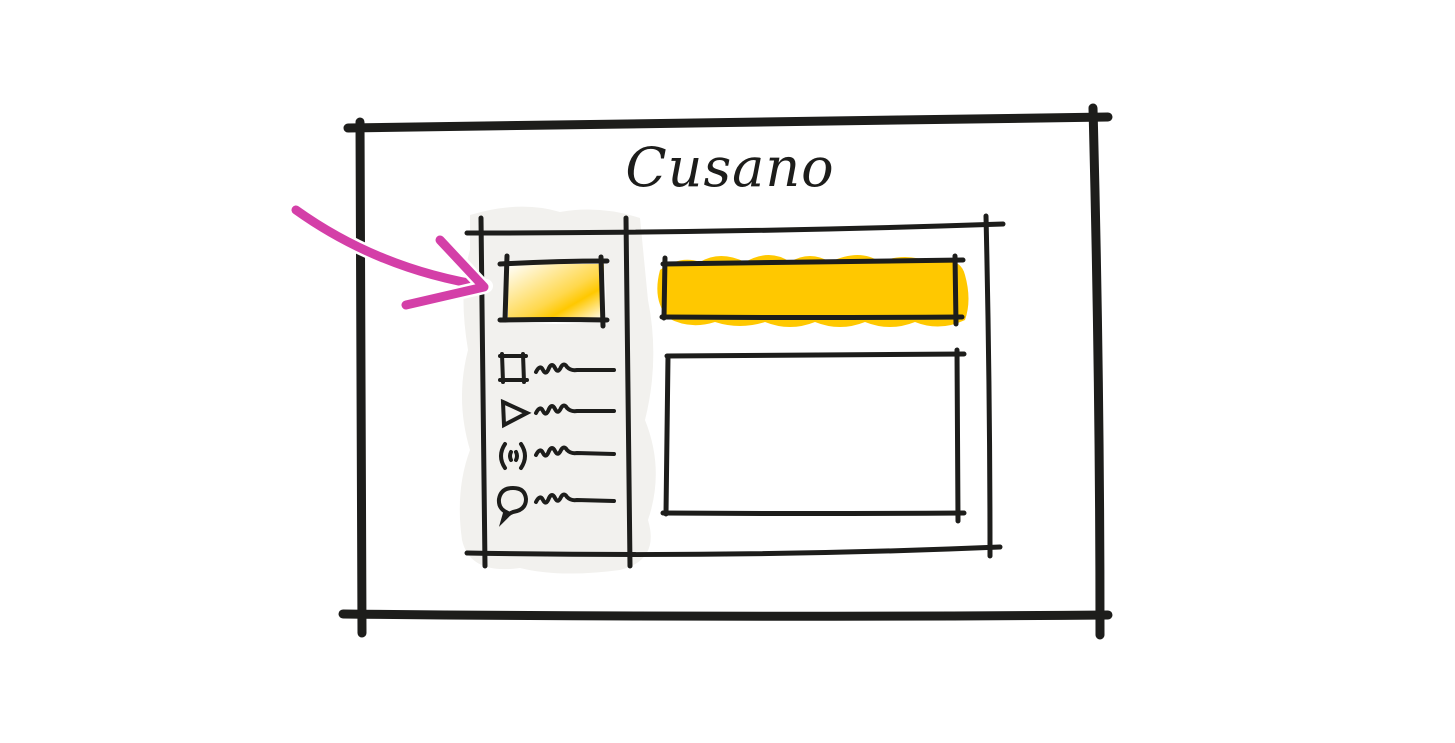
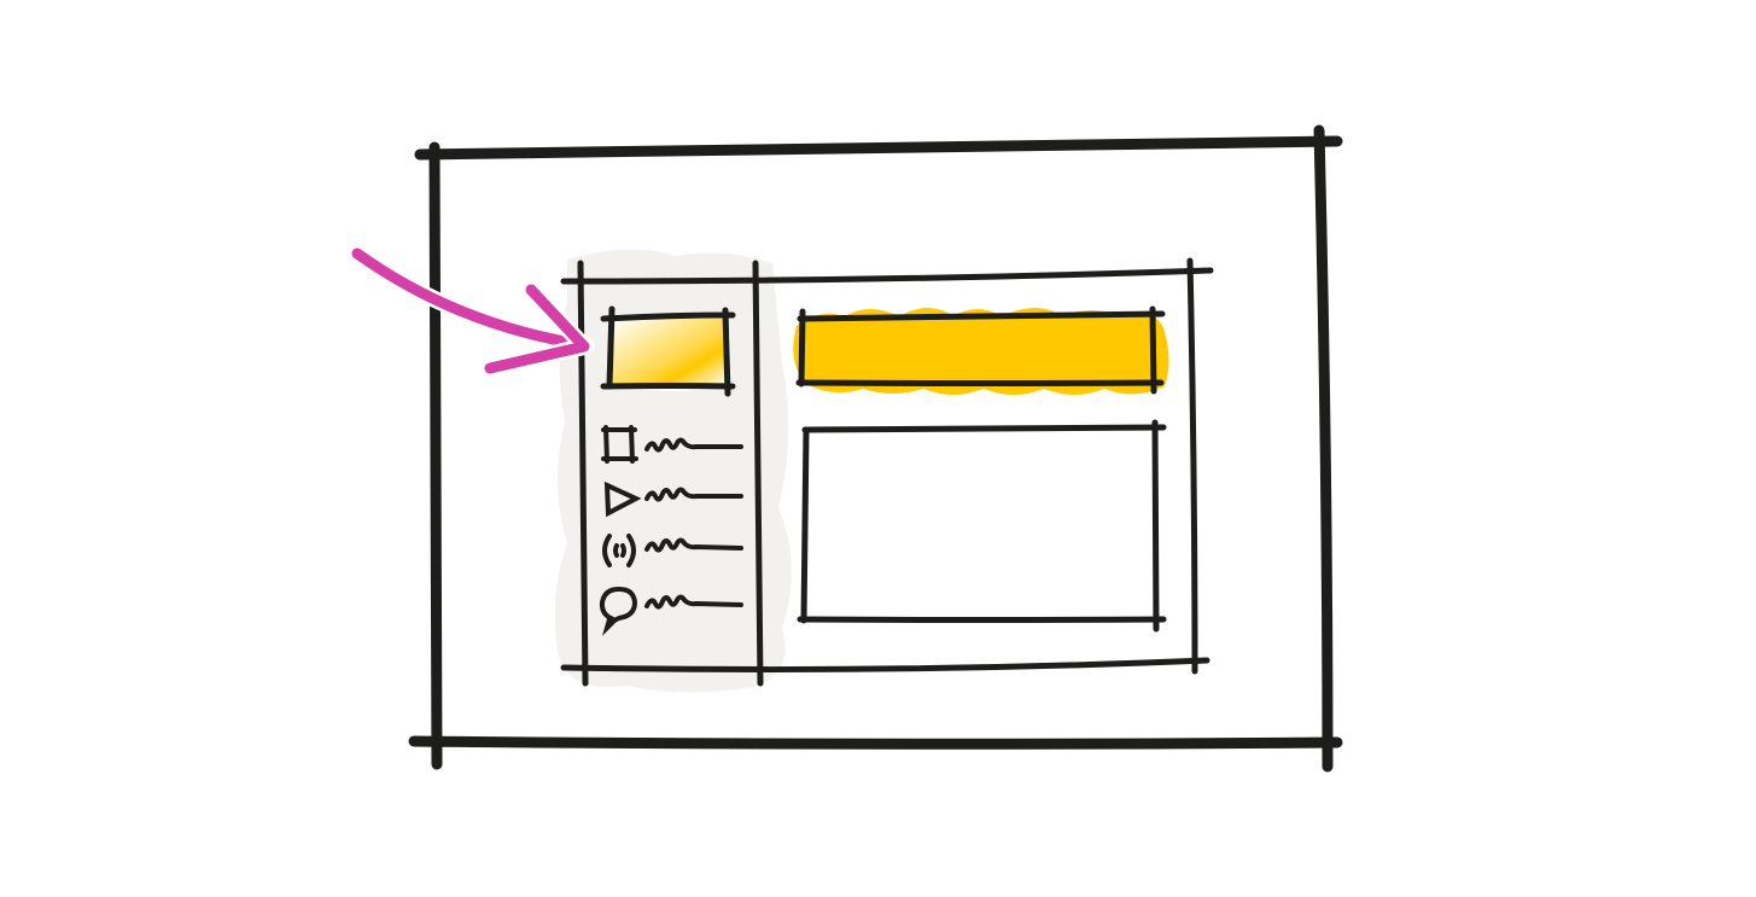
- Cusano
